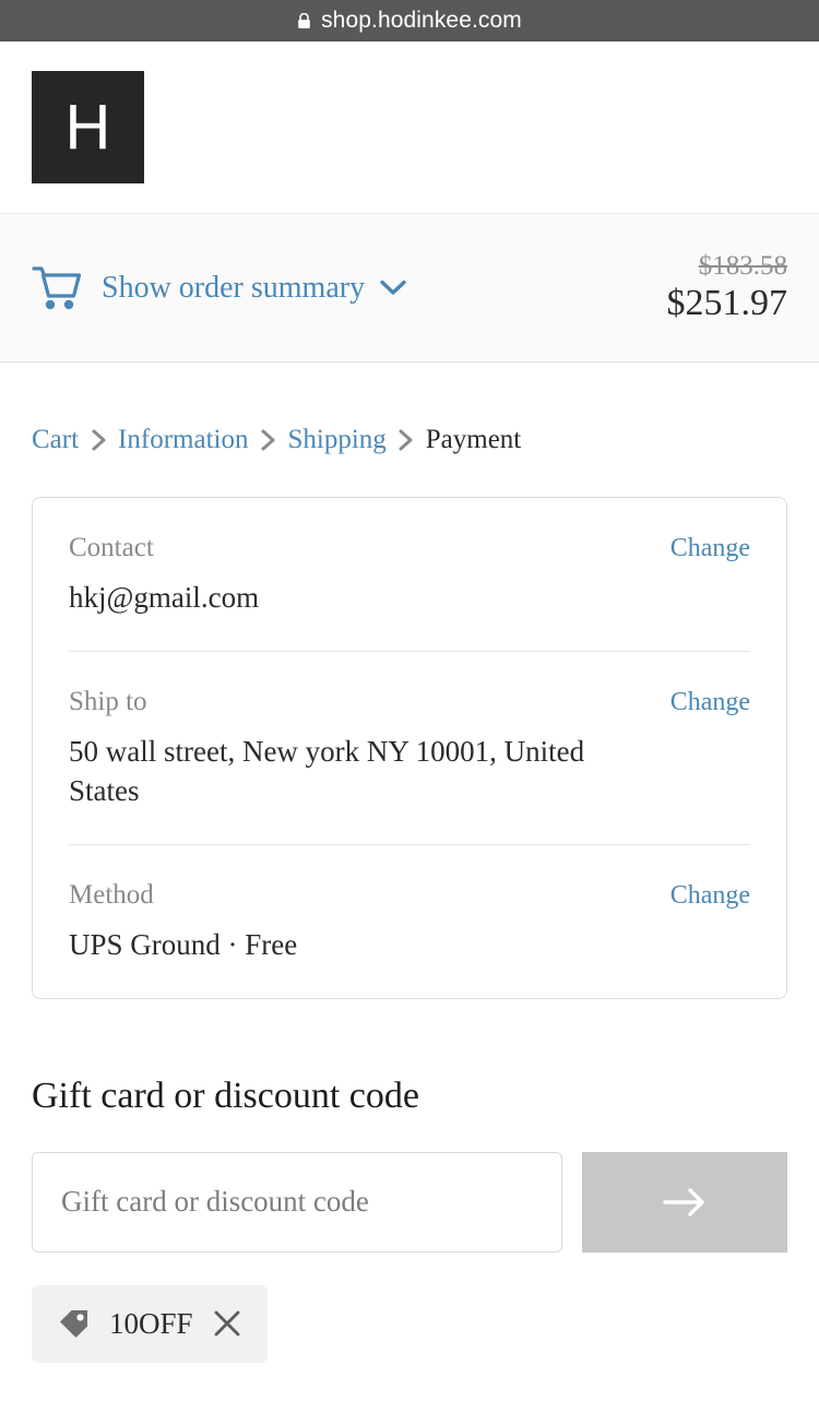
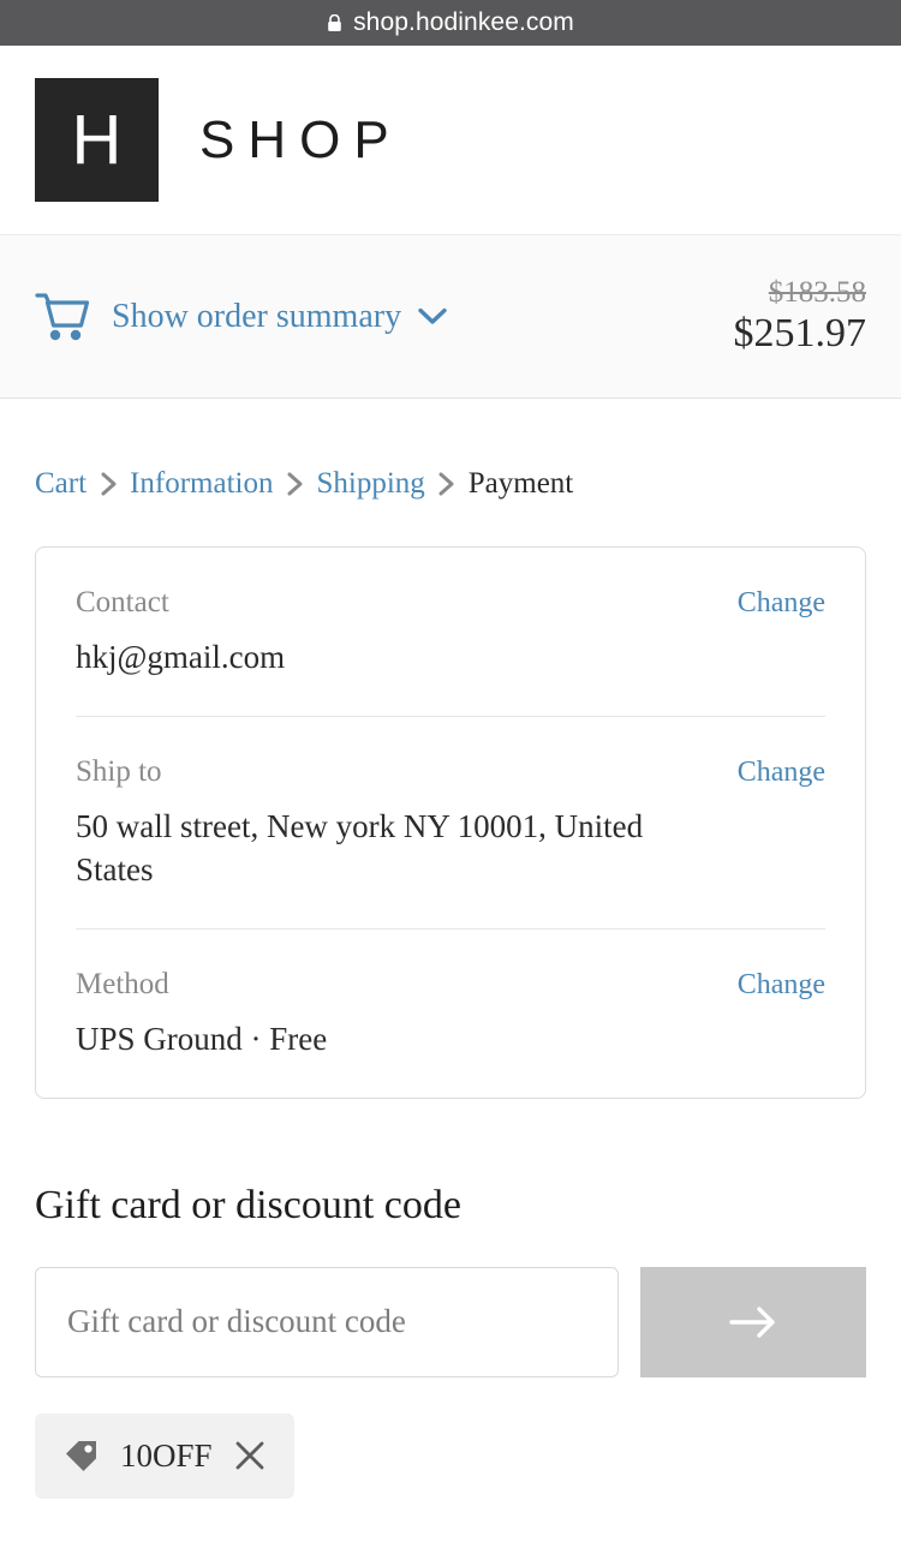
  shop.hodinkee.com
  H
+ SHOP
  Show order summary
  $183.58
  $251.97
  Cart
  Information
  Shipping
  Payment
  Contact
  Change
  hkj@gmail.com
  Ship to
  Change
  50 wall street, New york NY 10001, United States
  Method
  Change
  UPS Ground · Free
  Gift card or discount code
  Gift card or discount code
  10OFF
